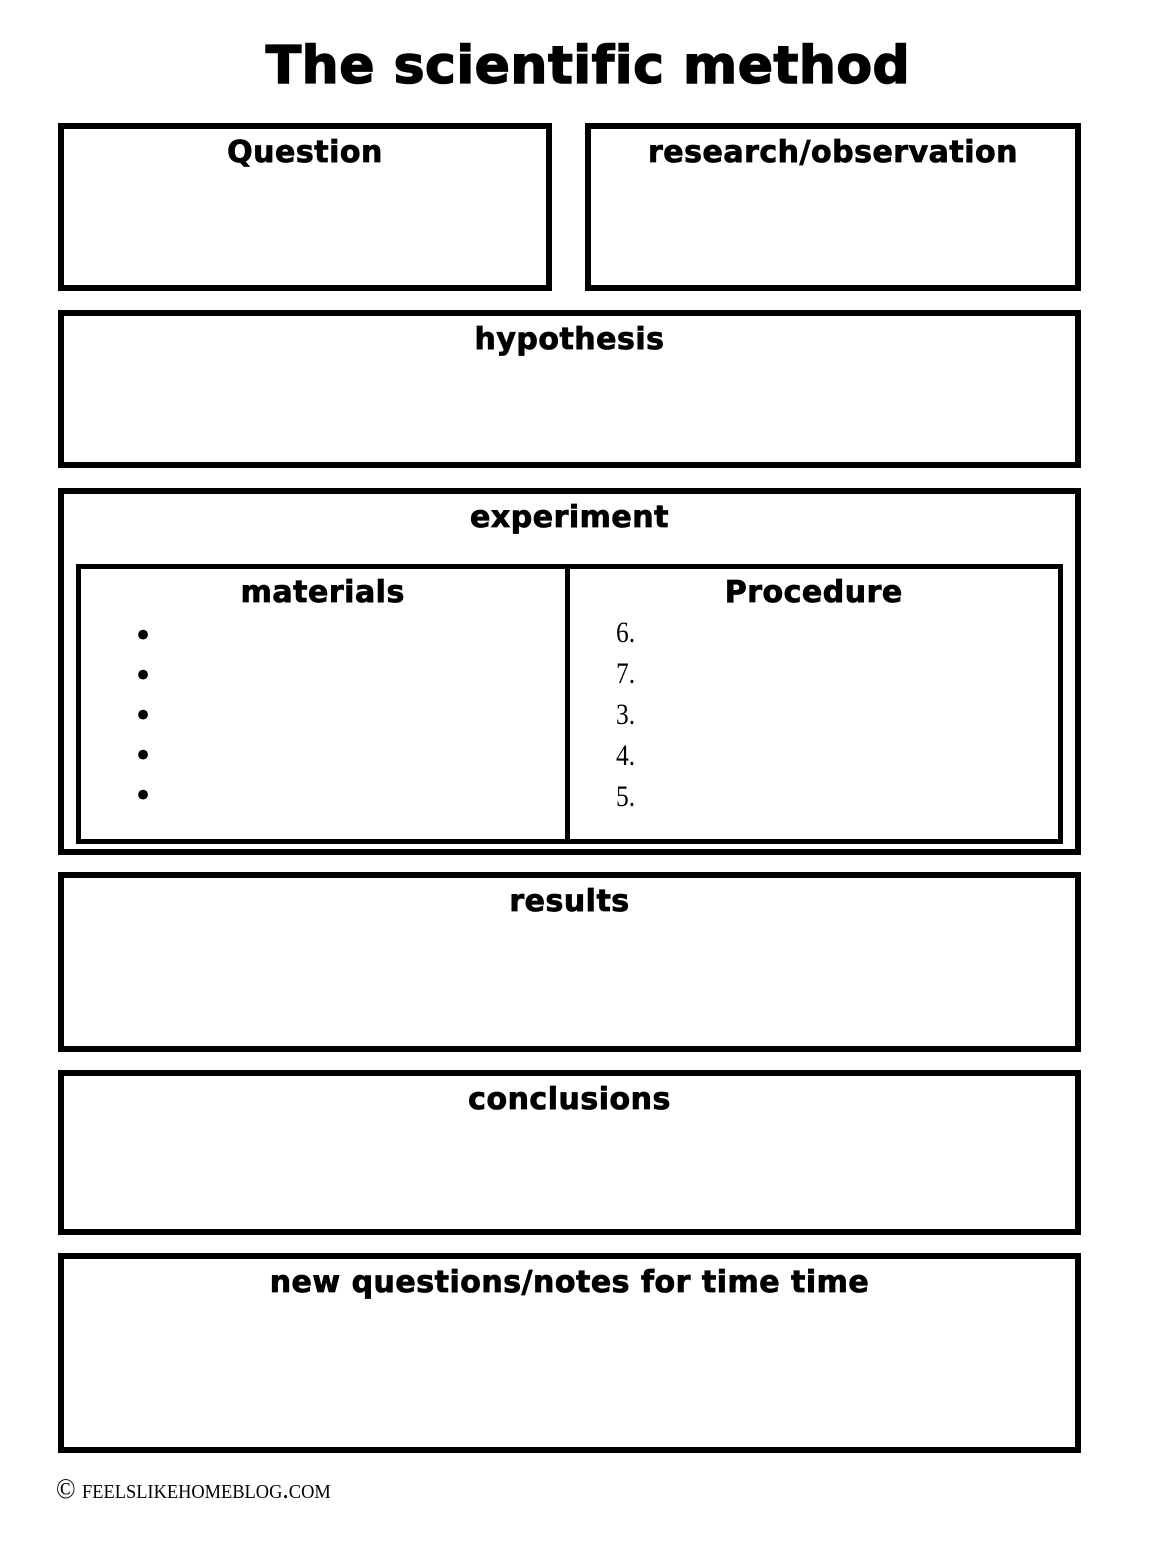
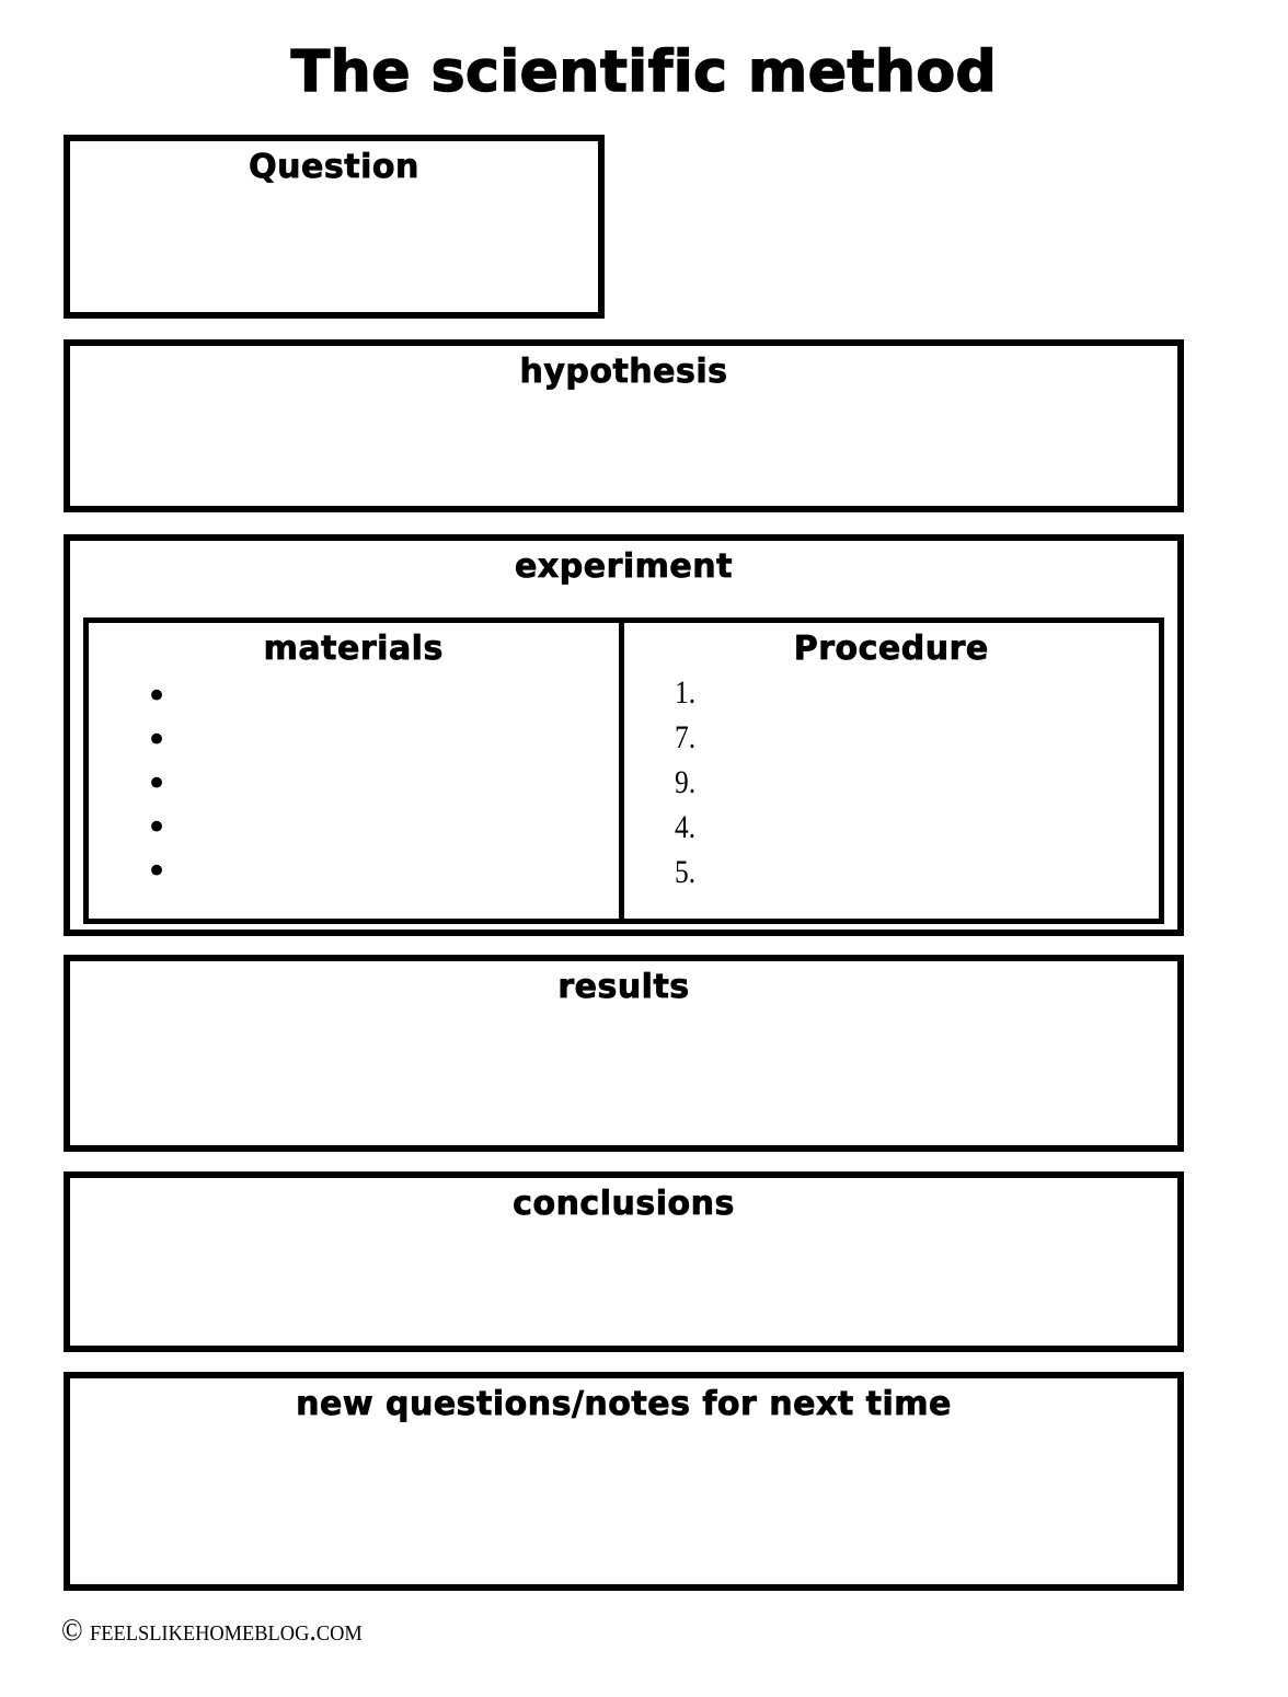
  The scientific method
  Question
- research/observation
  hypothesis
  experiment
  materials
  •
  •
  •
  •
  •
  Procedure
- 6.
+ 1.
  7.
- 3.
+ 9.
  4.
  5.
  results
  conclusions
- new questions/notes for time time
+ new questions/notes for next time
  © feelslikehomeblog.com
